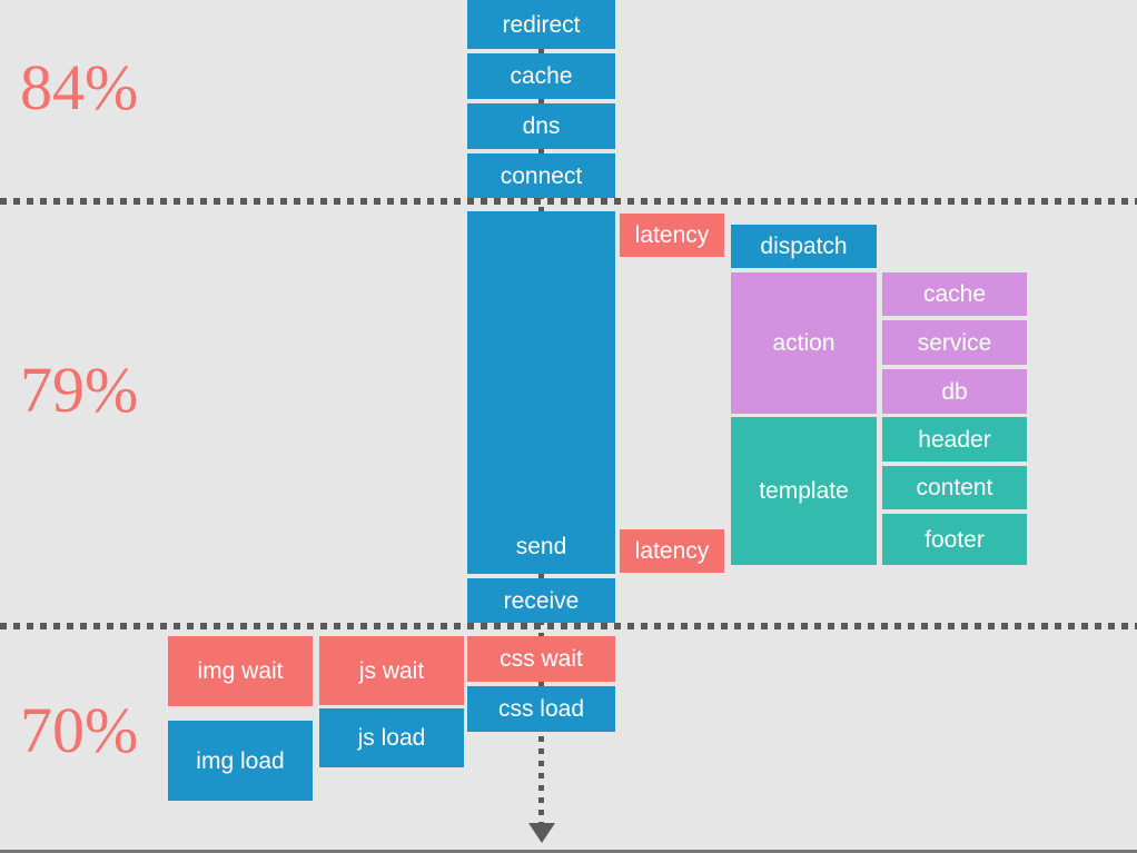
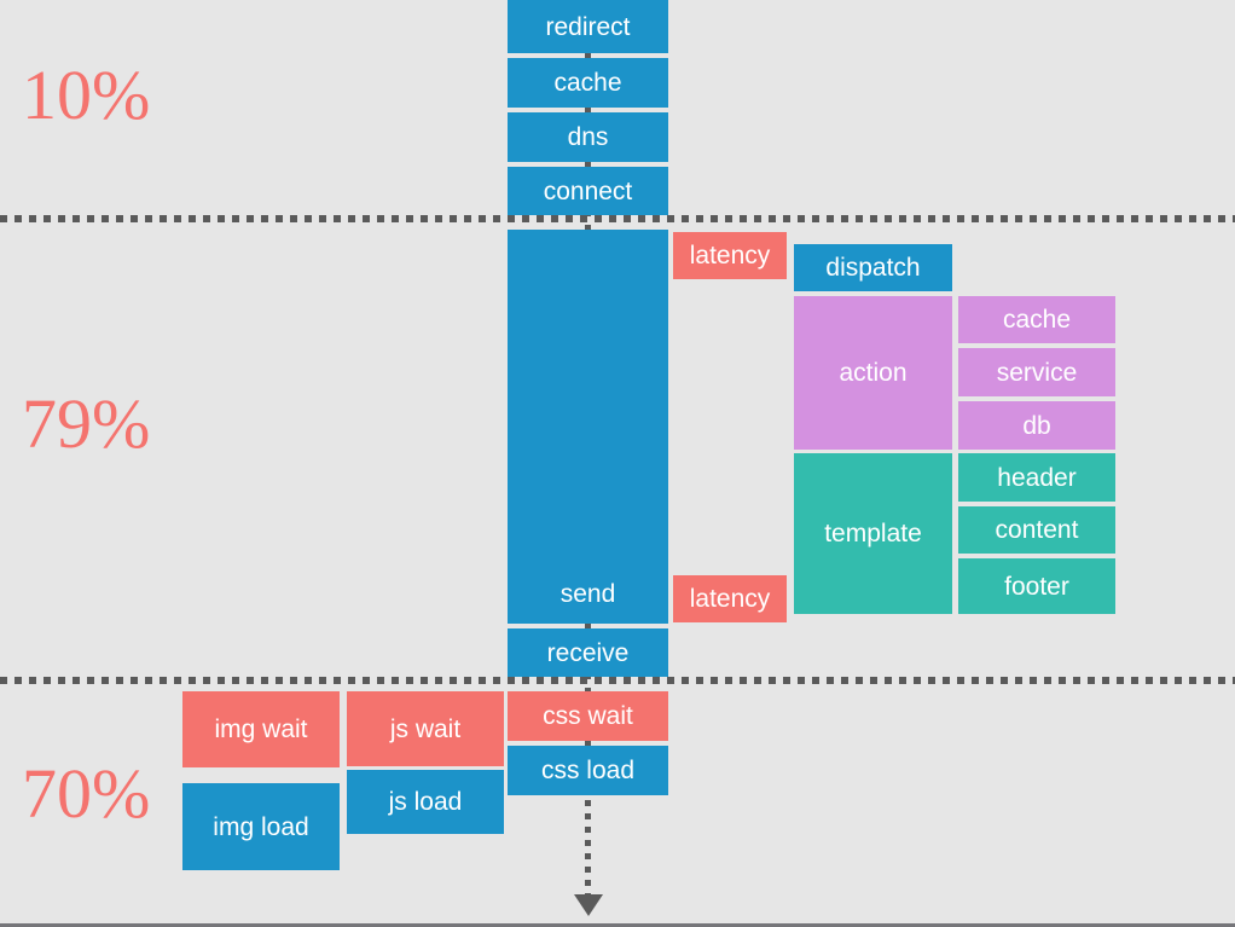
- 84%
+ 10%
  79%
  70%
  redirect
  cache
  dns
  connect
  send
  receive
  latency
  latency
  dispatch
  action
  cache
  service
  db
  template
  header
  content
  footer
  img wait
  img load
  js wait
  js load
  css wait
  css load
